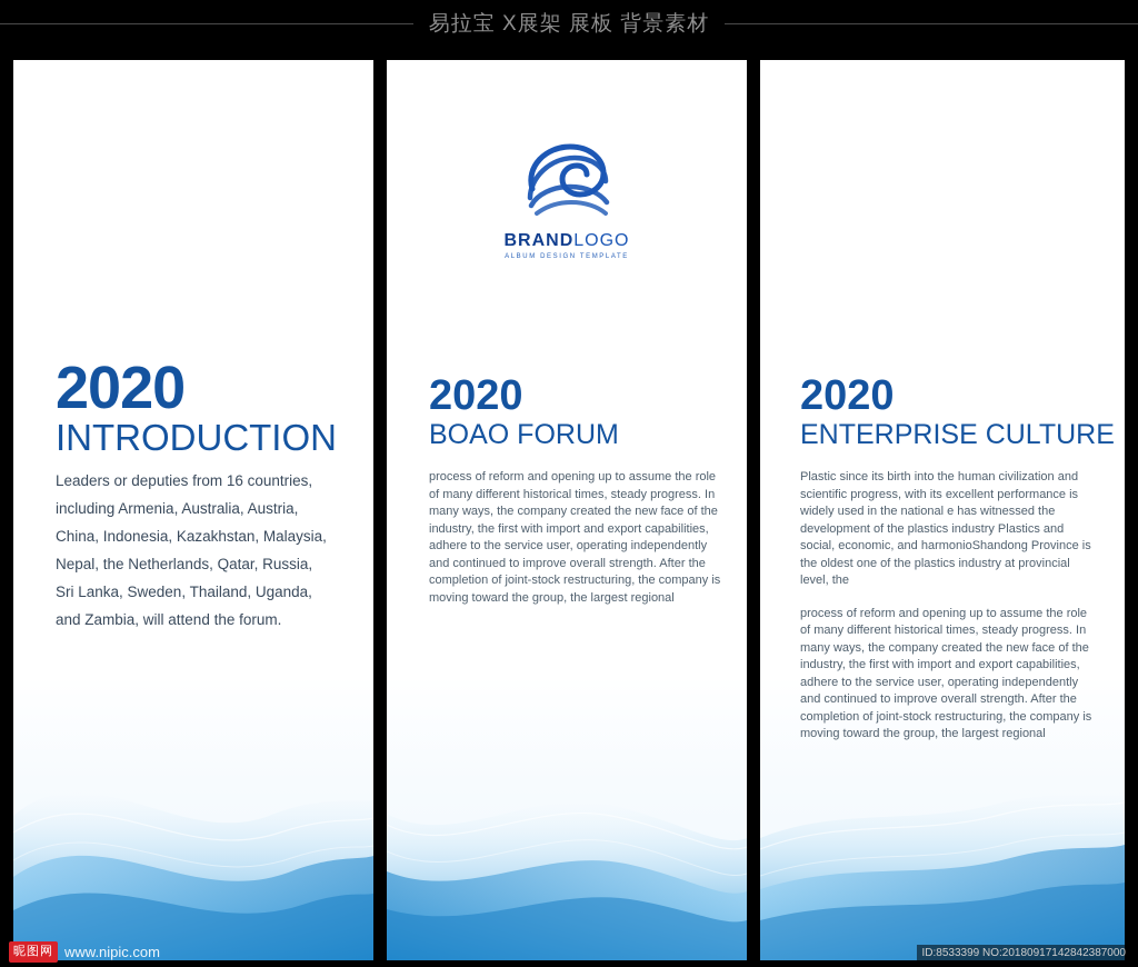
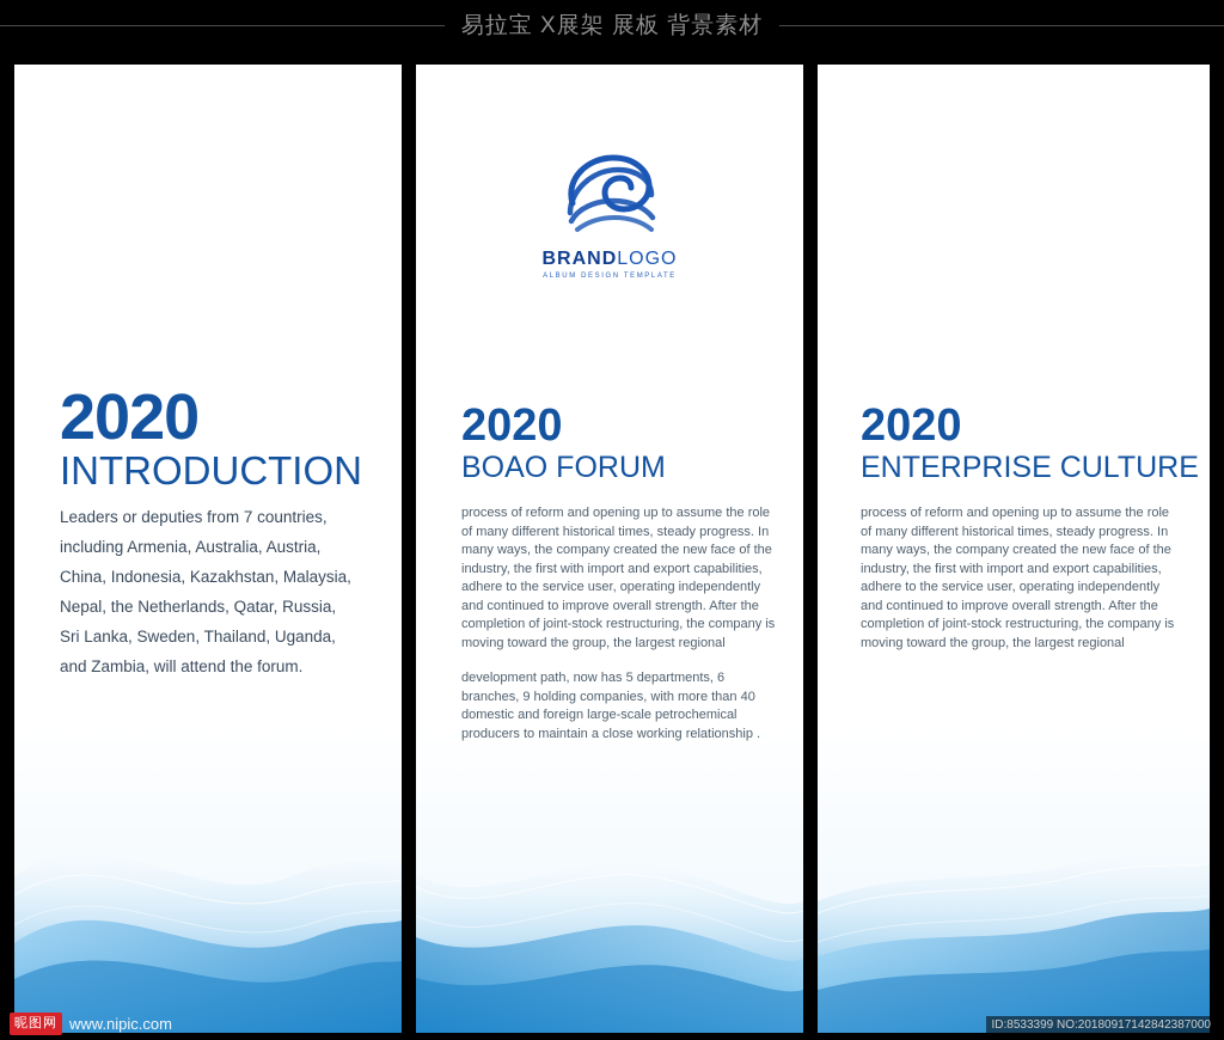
  易拉宝 X展架 展板 背景素材
  2020
  INTRODUCTION
- Leaders or deputies from 16 countries, including Armenia, Australia, Austria, China, Indonesia, Kazakhstan, Malaysia, Nepal, the Netherlands, Qatar, Russia, Sri Lanka, Sweden, Thailand, Uganda, and Zambia, will attend the forum.
+ Leaders or deputies from 7 countries, including Armenia, Australia, Austria, China, Indonesia, Kazakhstan, Malaysia, Nepal, the Netherlands, Qatar, Russia, Sri Lanka, Sweden, Thailand, Uganda, and Zambia, will attend the forum.
  BRANDLOGO
  2020
  BOAO FORUM
  process of reform and opening up to assume the role of many different historical times, steady progress. In many ways, the company created the new face of the industry, the first with import and export capabilities, adhere to the service user, operating independently and continued to improve overall strength. After the completion of joint-stock restructuring, the company is moving toward the group, the largest regional
+ development path, now has 5 departments, 6 branches, 9 holding companies, with more than 40 domestic and foreign large-scale petrochemical producers to maintain a close working relationship .
  2020
  ENTERPRISE CULTURE
- Plastic since its birth into the human civilization and scientific progress, with its excellent performance is widely used in the national e has witnessed the development of the plastics industry Plastics and social, economic, and harmonioShandong Province is the oldest one of the plastics industry at provincial level, the
  process of reform and opening up to assume the role of many different historical times, steady progress. In many ways, the company created the new face of the industry, the first with import and export capabilities, adhere to the service user, operating independently and continued to improve overall strength. After the completion of joint-stock restructuring, the company is moving toward the group, the largest regional
  昵图网
  www.nipic.com
  ID:8533399 NO:20180917142842387000
